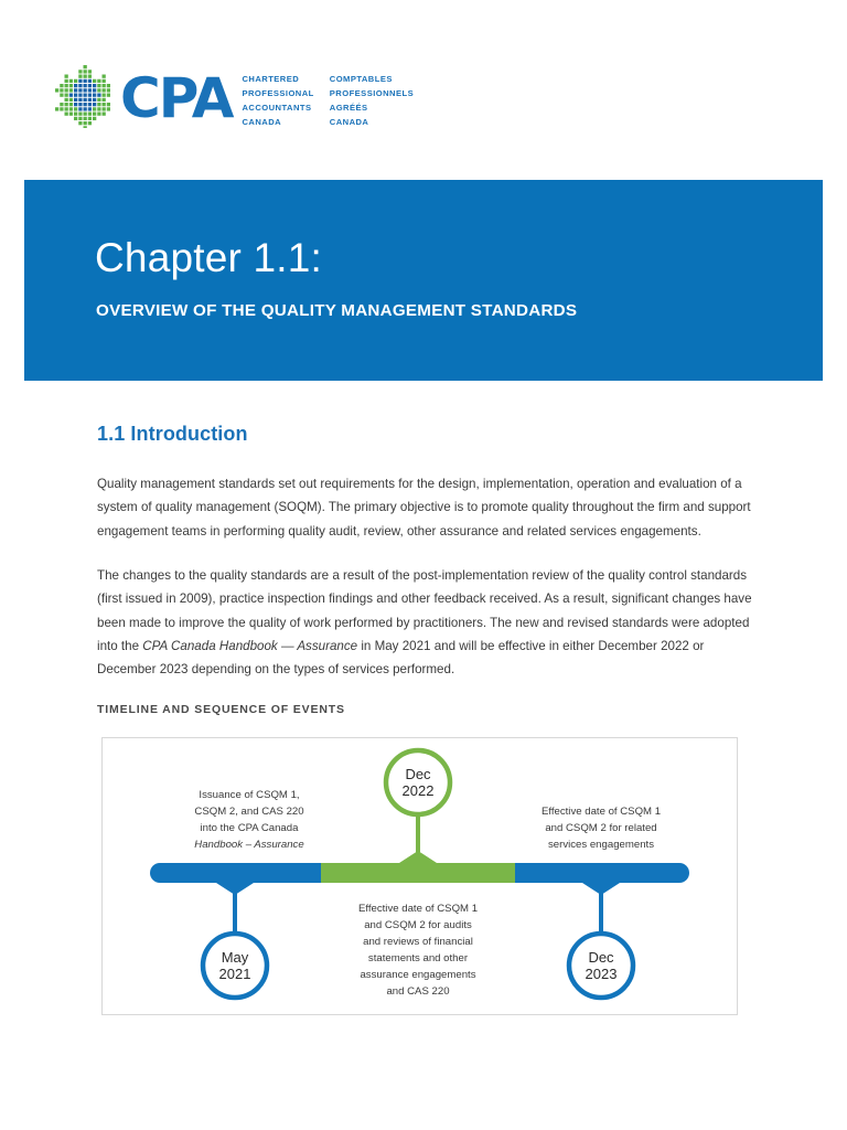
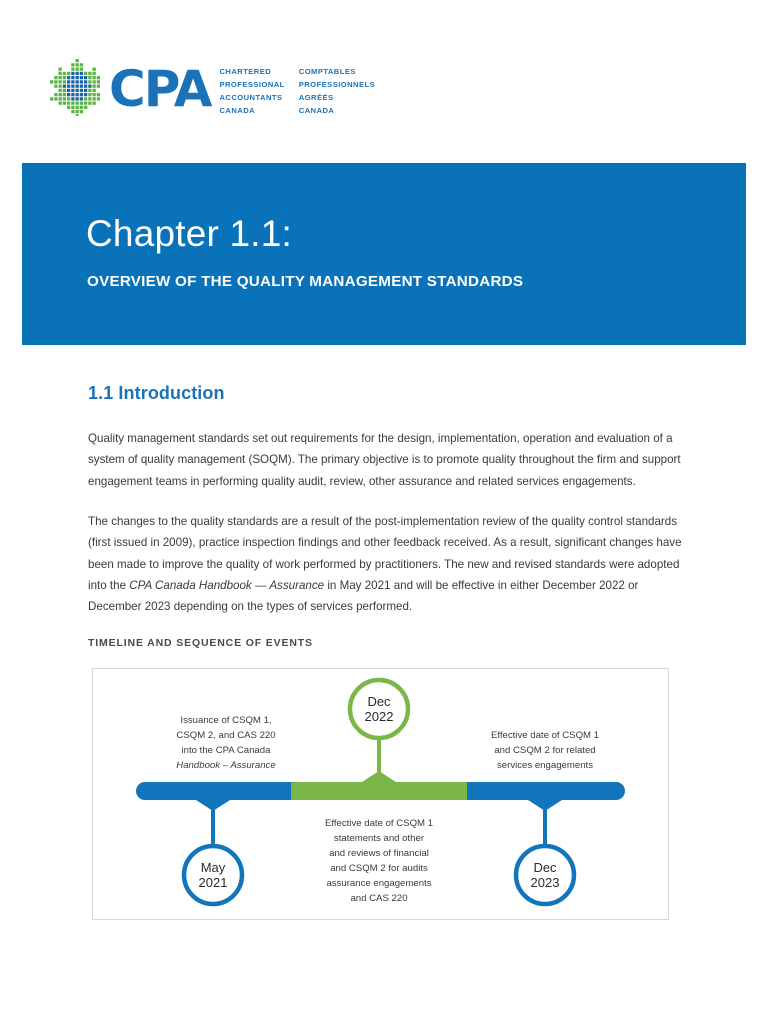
  CPA
  CHARTERED
  PROFESSIONAL
  ACCOUNTANTS
  CANADA
  COMPTABLES
  PROFESSIONNELS
  AGRÉÉS
  CANADA
  Chapter 1.1:
  OVERVIEW OF THE QUALITY MANAGEMENT STANDARDS
  1.1 Introduction
  Quality management standards set out requirements for the design, implementation, operation and evaluation of a system of quality management (SOQM). The primary objective is to promote quality throughout the firm and support engagement teams in performing quality audit, review, other assurance and related services engagements.
  The changes to the quality standards are a result of the post-implementation review of the quality control standards (first issued in 2009), practice inspection findings and other feedback received. As a result, significant changes have been made to improve the quality of work performed by practitioners. The new and revised standards were adopted into the CPA Canada Handbook — Assurance in May 2021 and will be effective in either December 2022 or December 2023 depending on the types of services performed.
  TIMELINE AND SEQUENCE OF EVENTS
  Dec
  2022
  May
  2021
  Dec
  2023
  Issuance of CSQM 1,
  CSQM 2, and CAS 220
  into the CPA Canada
  Handbook – Assurance
  Effective date of CSQM 1
  and CSQM 2 for related
  services engagements
  Effective date of CSQM 1
- and CSQM 2 for audits
+ statements and other
  and reviews of financial
- statements and other
+ and CSQM 2 for audits
  assurance engagements
  and CAS 220
